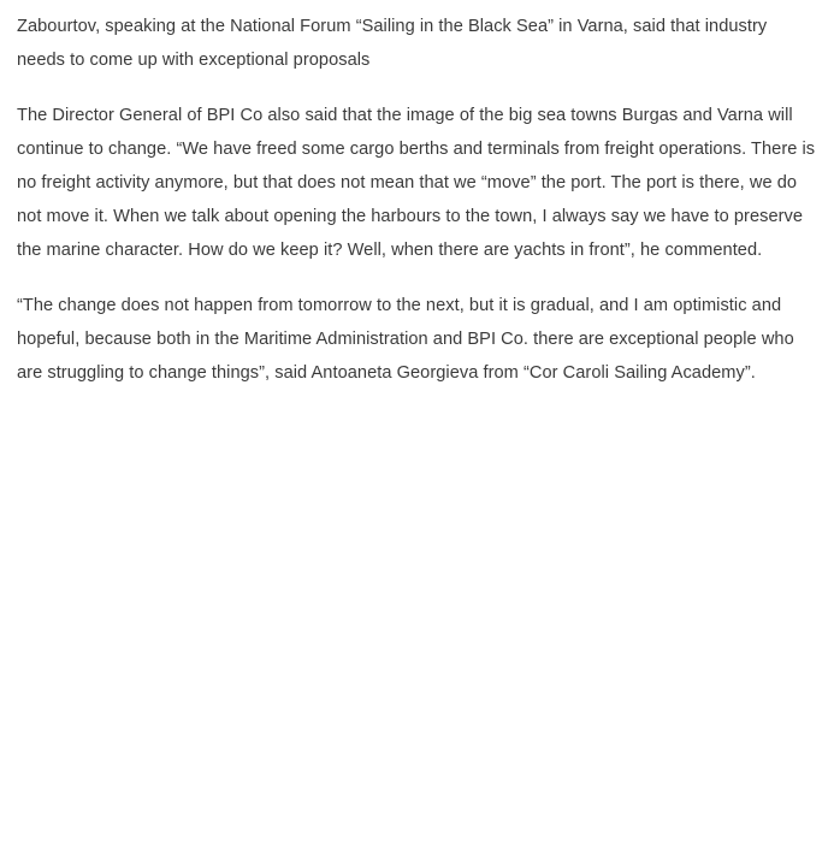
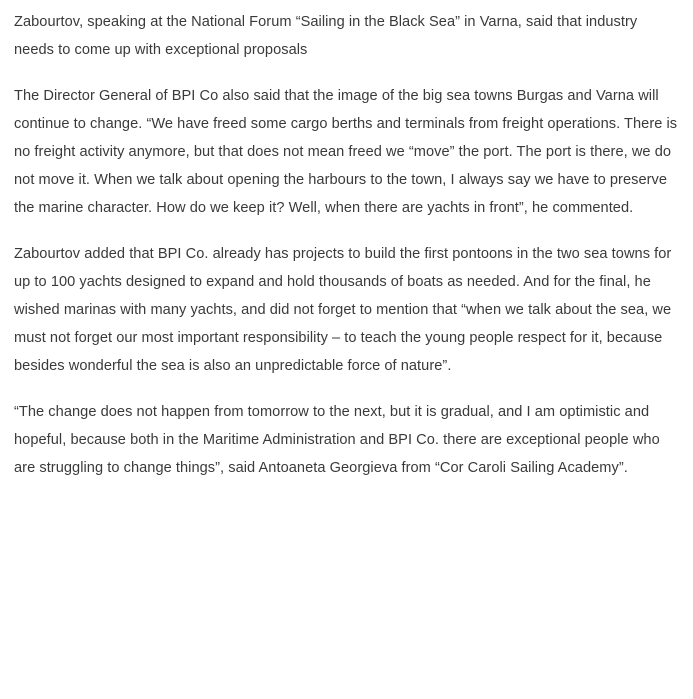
  Zabourtov, speaking at the National Forum “Sailing in the Black Sea” in Varna, said that industry needs to come up with exceptional proposals
- The Director General of BPI Co also said that the image of the big sea towns Burgas and Varna will continue to change. “We have freed some cargo berths and terminals from freight operations. There is no freight activity anymore, but that does not mean that we “move” the port. The port is there, we do not move it. When we talk about opening the harbours to the town, I always say we have to preserve the marine character. How do we keep it? Well, when there are yachts in front”, he commented.
+ The Director General of BPI Co also said that the image of the big sea towns Burgas and Varna will continue to change. “We have freed some cargo berths and terminals from freight operations. There is no freight activity anymore, but that does not mean freed we “move” the port. The port is there, we do not move it. When we talk about opening the harbours to the town, I always say we have to preserve the marine character. How do we keep it? Well, when there are yachts in front”, he commented.
+ Zabourtov added that BPI Co. already has projects to build the first pontoons in the two sea towns for up to 100 yachts designed to expand and hold thousands of boats as needed. And for the final, he wished marinas with many yachts, and did not forget to mention that “when we talk about the sea, we must not forget our most important responsibility – to teach the young people respect for it, because besides wonderful the sea is also an unpredictable force of nature”.
  “The change does not happen from tomorrow to the next, but it is gradual, and I am optimistic and hopeful, because both in the Maritime Administration and BPI Co. there are exceptional people who are struggling to change things”, said Antoaneta Georgieva from “Cor Caroli Sailing Academy”.
